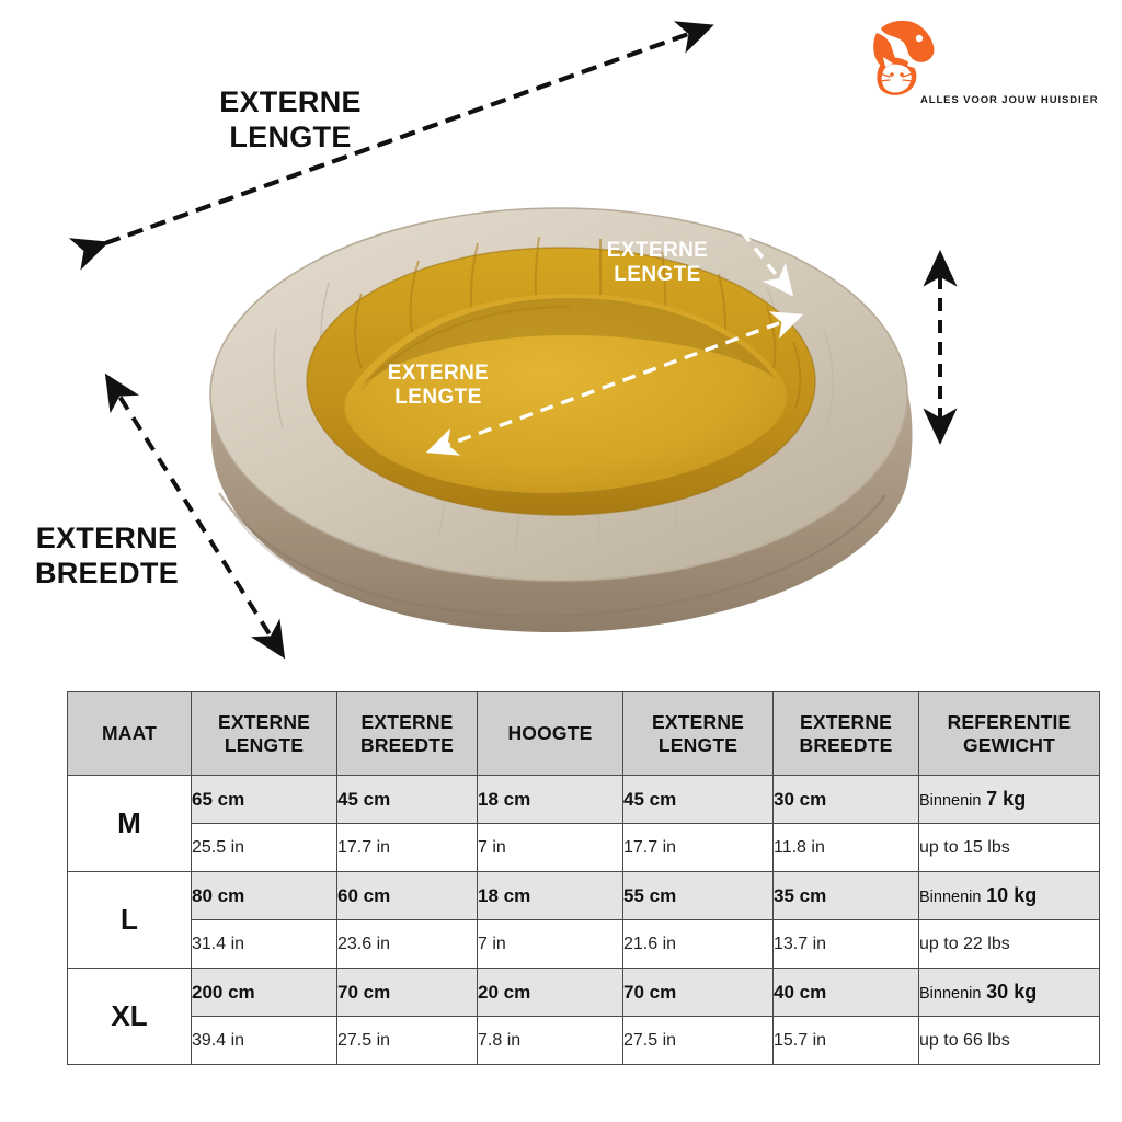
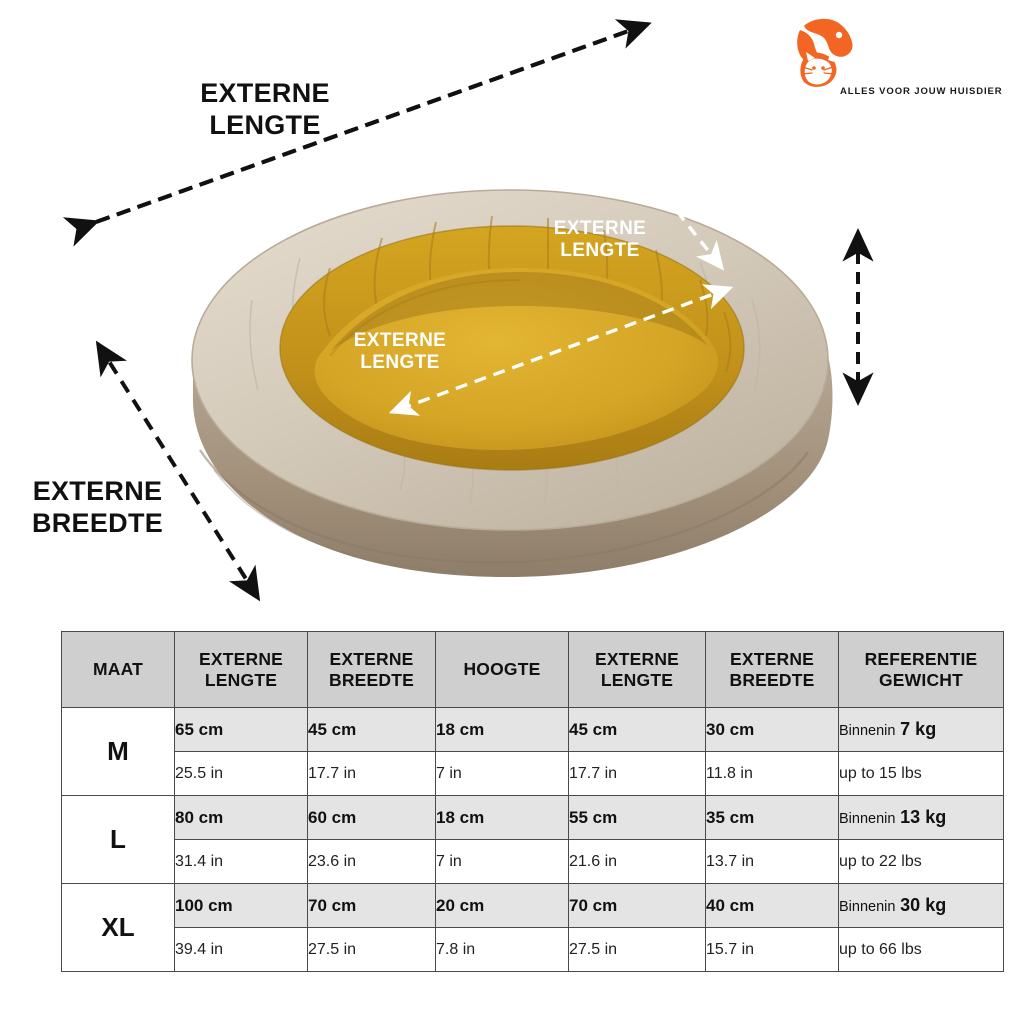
  ALLES VOOR JOUW HUISDIER
  EXTERNE
  LENGTE
  EXTERNE
  BREEDTE
  EXTERNE
  LENGTE
  EXTERNE
  LENGTE
  MAAT	EXTERNE LENGTE	EXTERNE BREEDTE	HOOGTE	EXTERNE LENGTE	EXTERNE BREEDTE	REFERENTIE GEWICHT
  M	65 cm	45 cm	18 cm	45 cm	30 cm	Binnenin 7 kg
  25.5 in	17.7 in	7 in	17.7 in	11.8 in	up to 15 lbs
- L	80 cm	60 cm	18 cm	55 cm	35 cm	Binnenin 10 kg
+ L	80 cm	60 cm	18 cm	55 cm	35 cm	Binnenin 13 kg
  31.4 in	23.6 in	7 in	21.6 in	13.7 in	up to 22 lbs
- XL	200 cm	70 cm	20 cm	70 cm	40 cm	Binnenin 30 kg
+ XL	100 cm	70 cm	20 cm	70 cm	40 cm	Binnenin 30 kg
  39.4 in	27.5 in	7.8 in	27.5 in	15.7 in	up to 66 lbs
